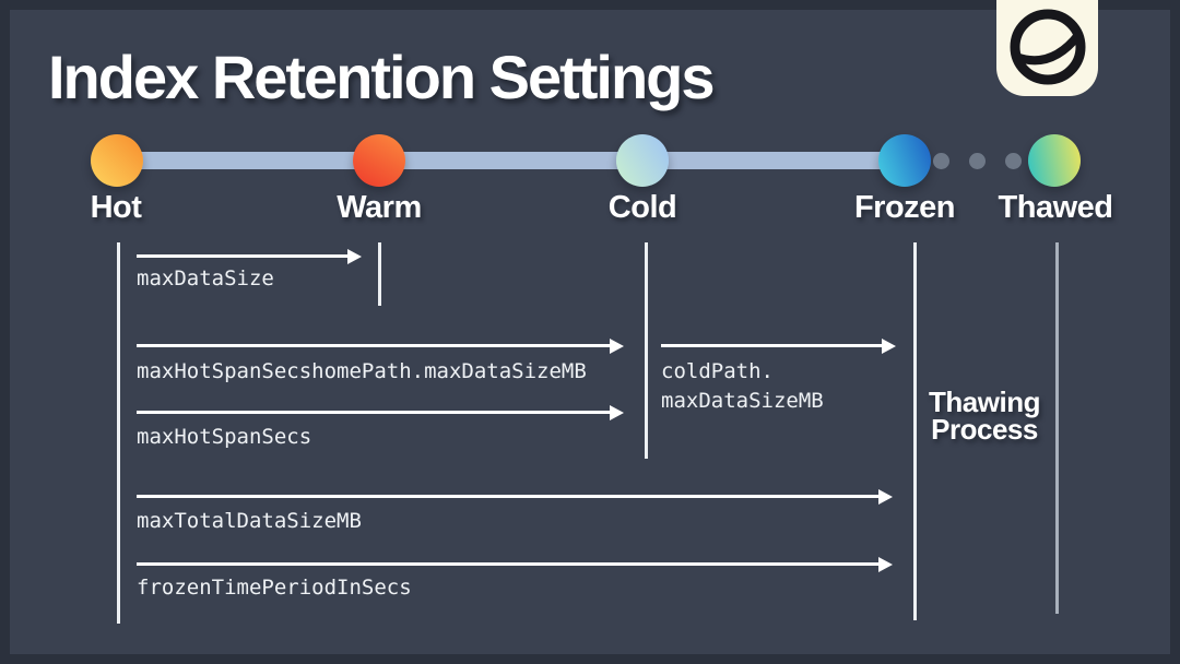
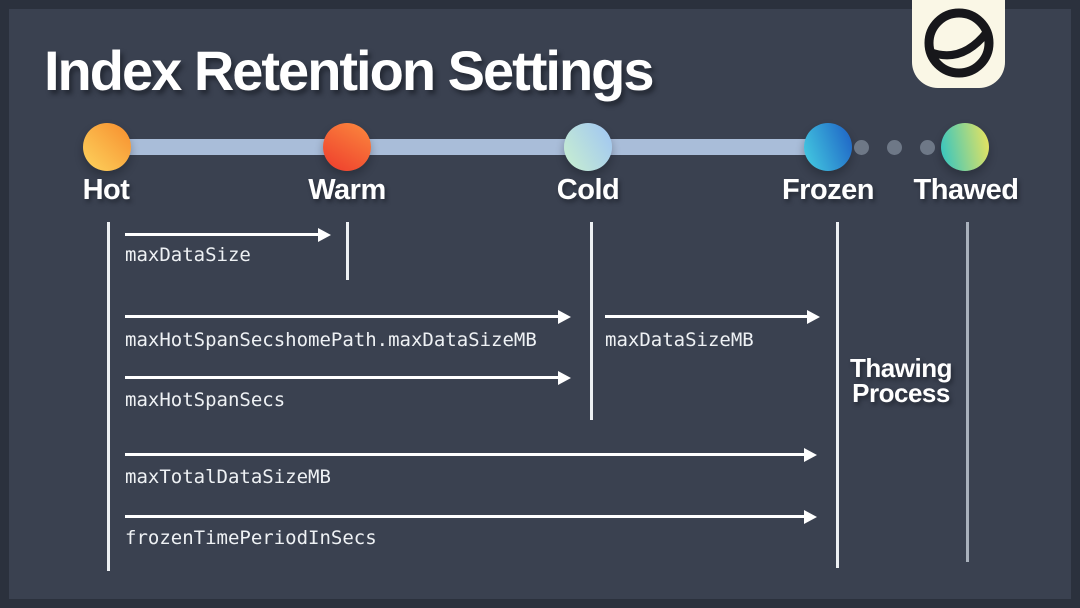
  Index Retention Settings
  Hot
  Warm
  Cold
  Frozen
  Thawed
  maxDataSize
  maxHotSpanSecshomePath.maxDataSizeMB
  maxHotSpanSecs
- coldPath.
  maxDataSizeMB
  maxTotalDataSizeMB
  frozenTimePeriodInSecs
  Thawing
  Process
